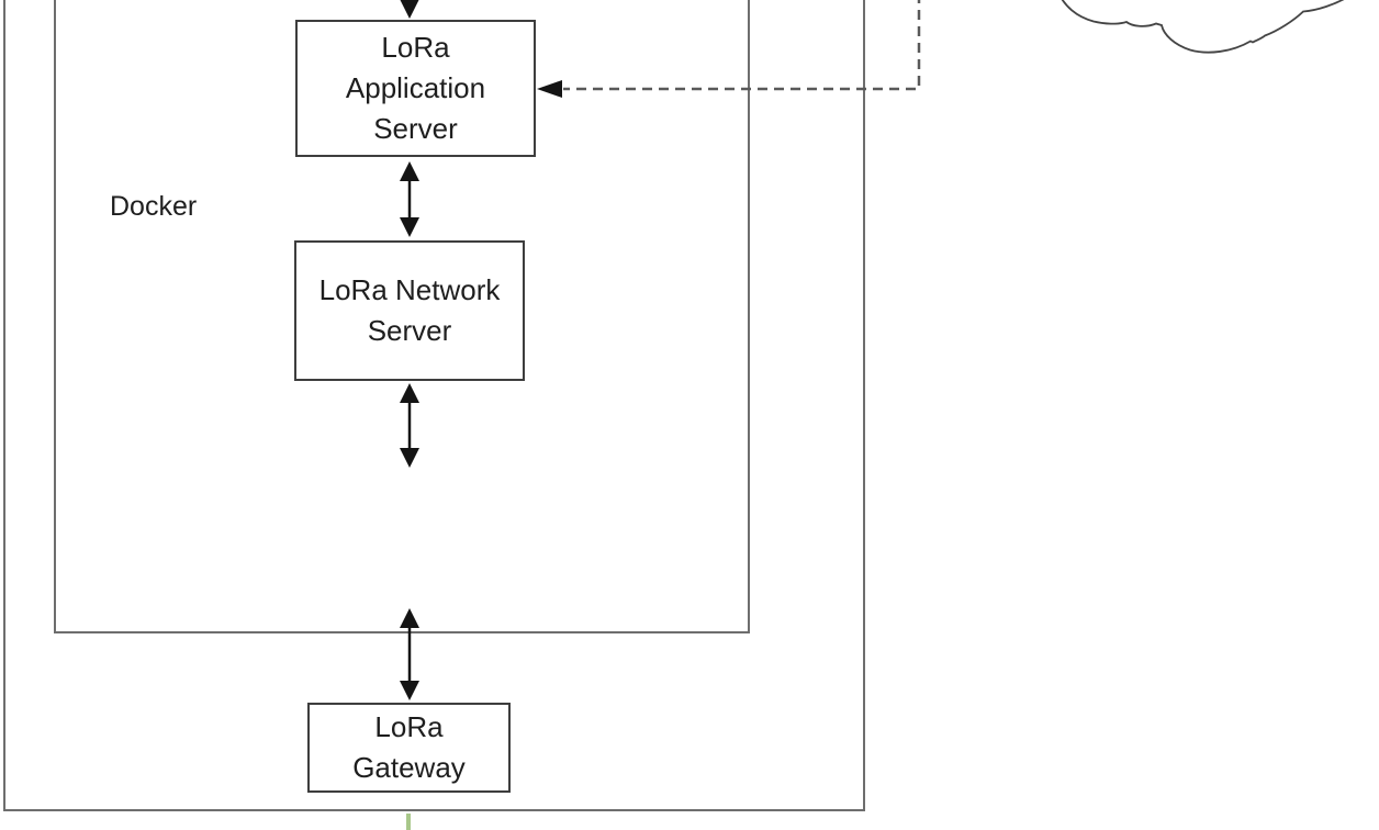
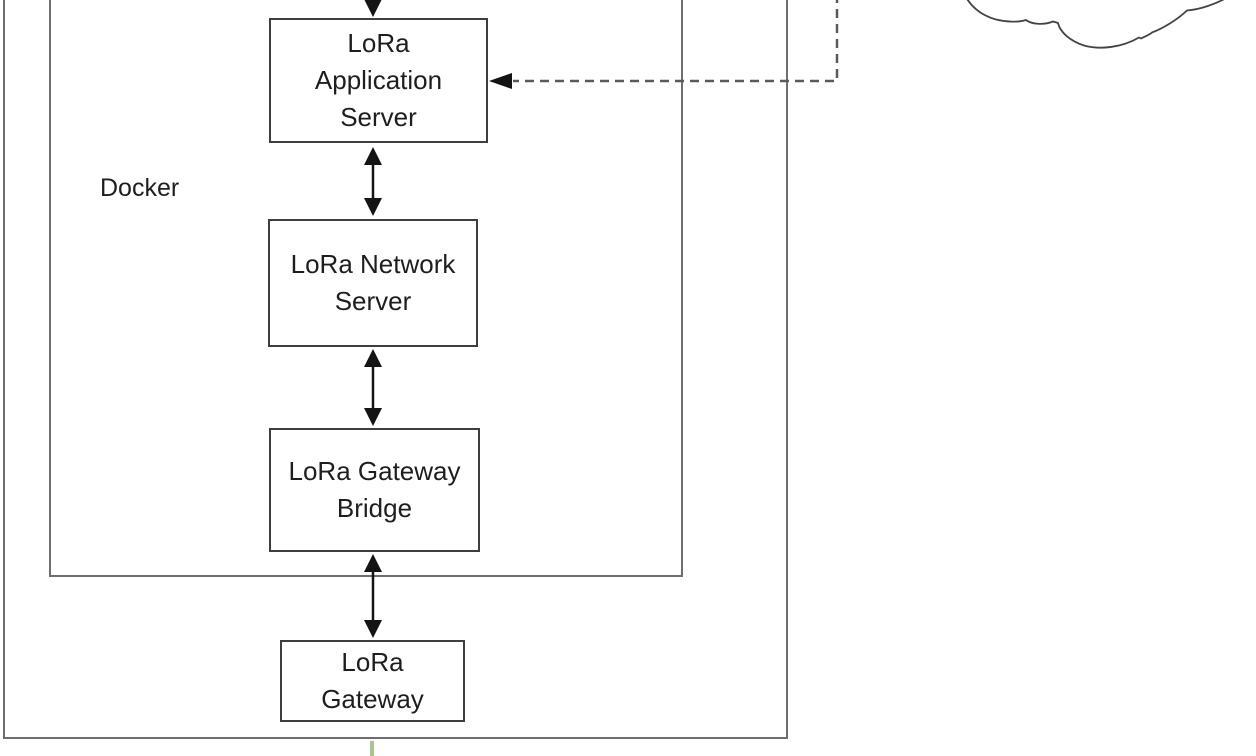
  Docker
  LoRa
  Application
  Server
  LoRa Network
  Server
+ LoRa Gateway
+ Bridge
  LoRa
  Gateway
